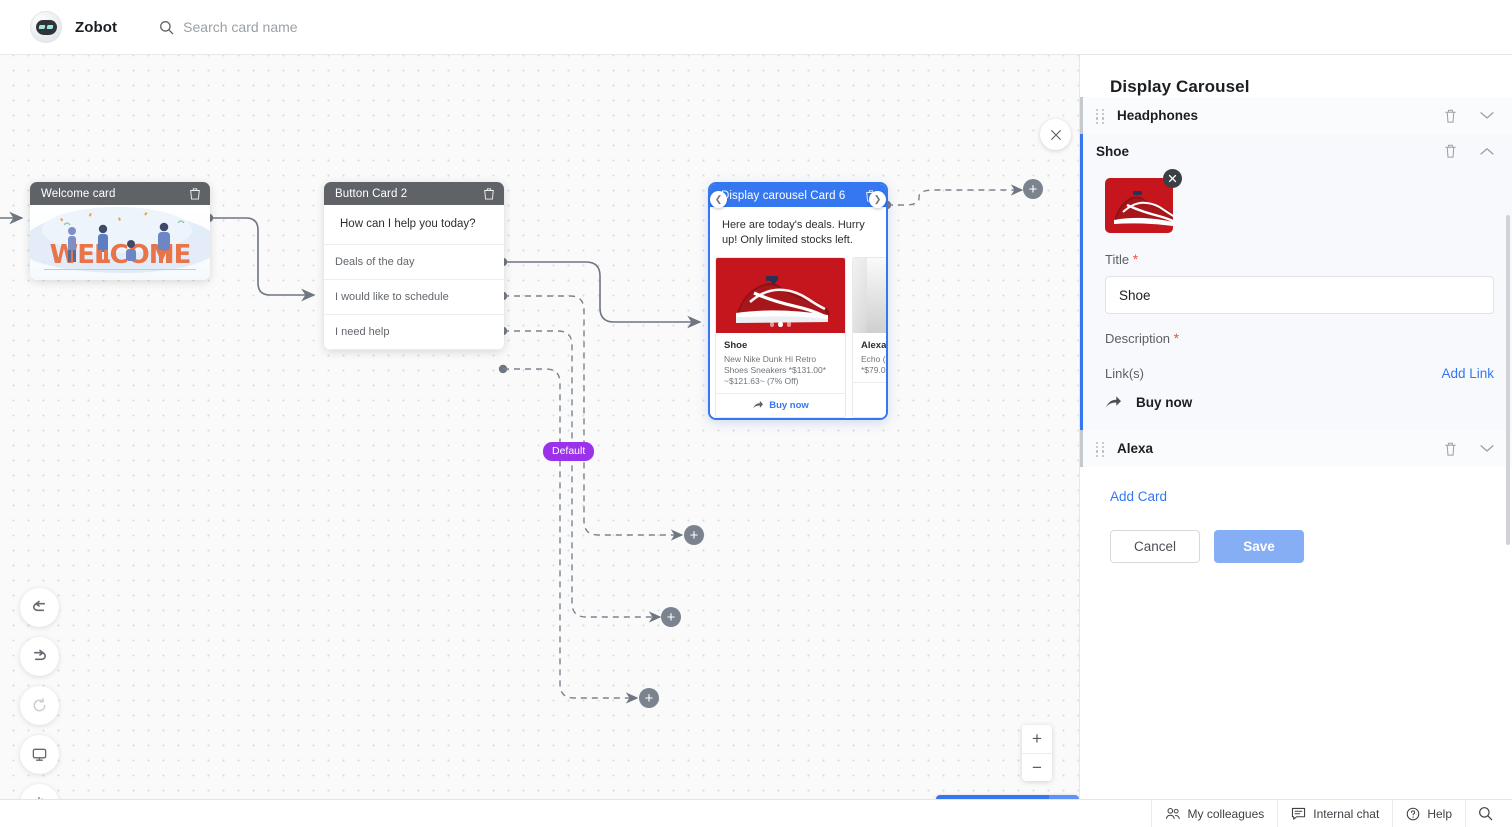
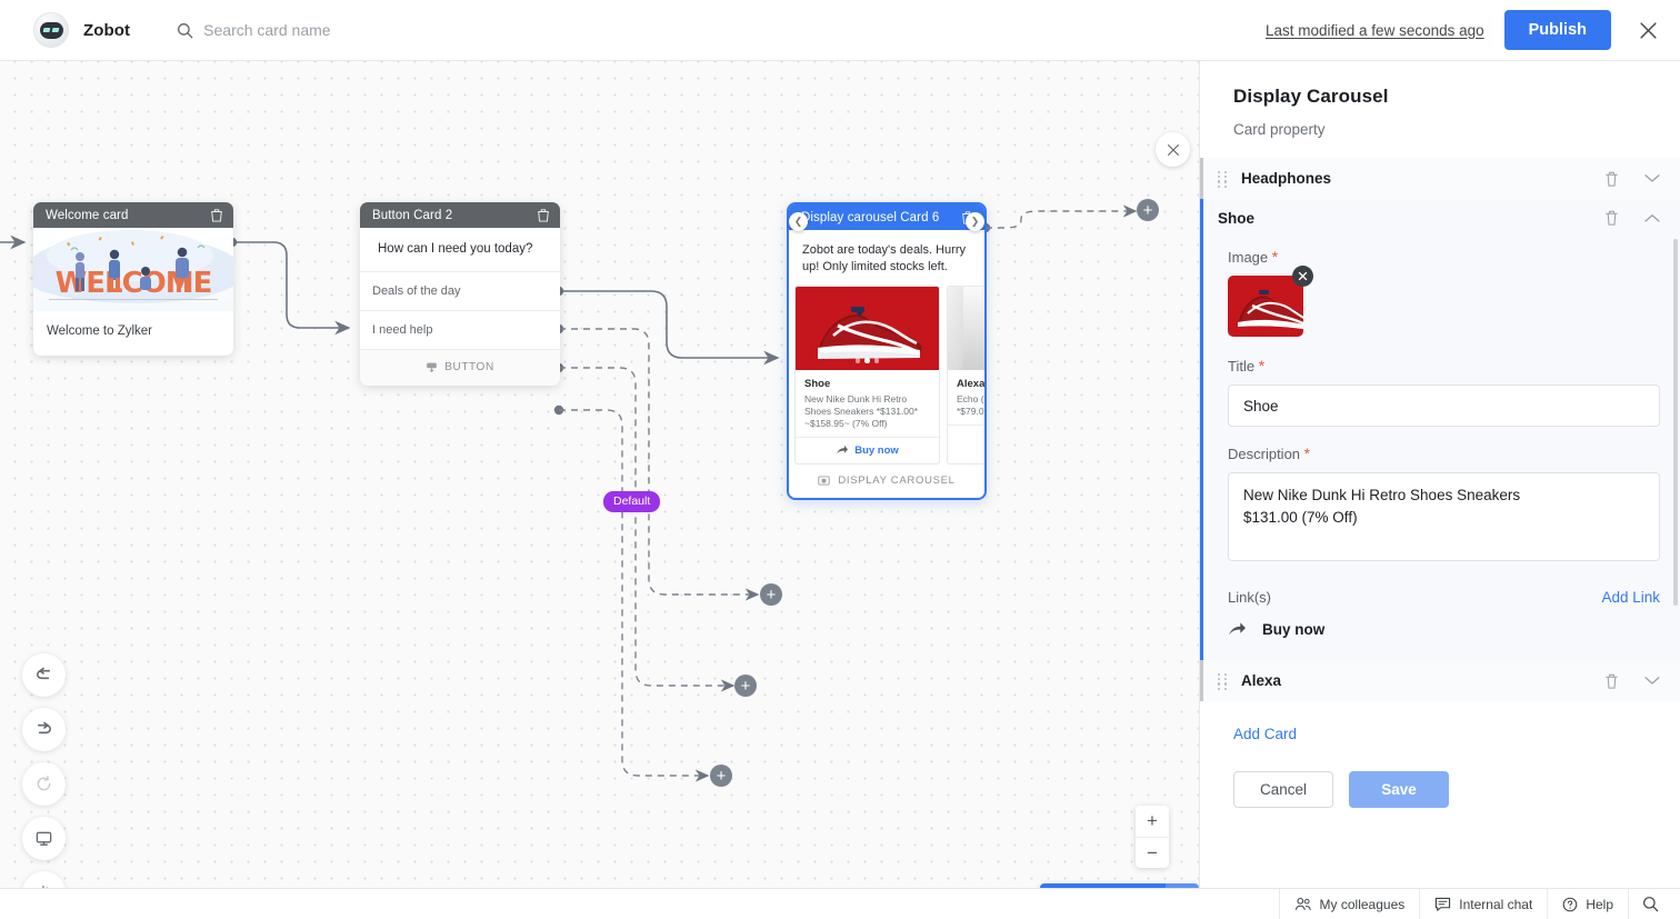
  Zobot
  Search card name
+ Last modified a few seconds ago
+ Publish
  Welcome card
  WECOE
+ Welcome to Zylker
  Button Card 2
- How can I help you today?
+ How can I need you today?
  Deals of the day
- I would like to schedule
  I need help
+ BUTTON
  isplay carousel Card 6
- Here are today's deals. Hurry up! Only limited stocks left.
+ Zobot are today's deals. Hurry up! Only limited stocks left.
  Shoe
- New Nike Dunk Hi Retro Shoes Sneakers *$131.00* ~$121.63~ (7% Off)
+ New Nike Dunk Hi Retro Shoes Sneakers *$131.00* ~$158.95~ (7% Off)
  Buy now
  Alexa
  Echo ( *$79.0
+ DISPLAY CAROUSEL
  ❮
  ❯
  Default
  +
  +
  +
  +
  +
  −
  Display Carousel
+ Card property
  Headphones
  Shoe
+ Image *
  Title *
  Shoe
  Description *
+ New Nike Dunk Hi Retro Shoes Sneakers
+ $131.00 (7% Off)
  Link(s)
  Add Link
  Buy now
  Alexa
  Add Card
  Cancel
  Save
  My colleagues
  Internal chat
  Help
